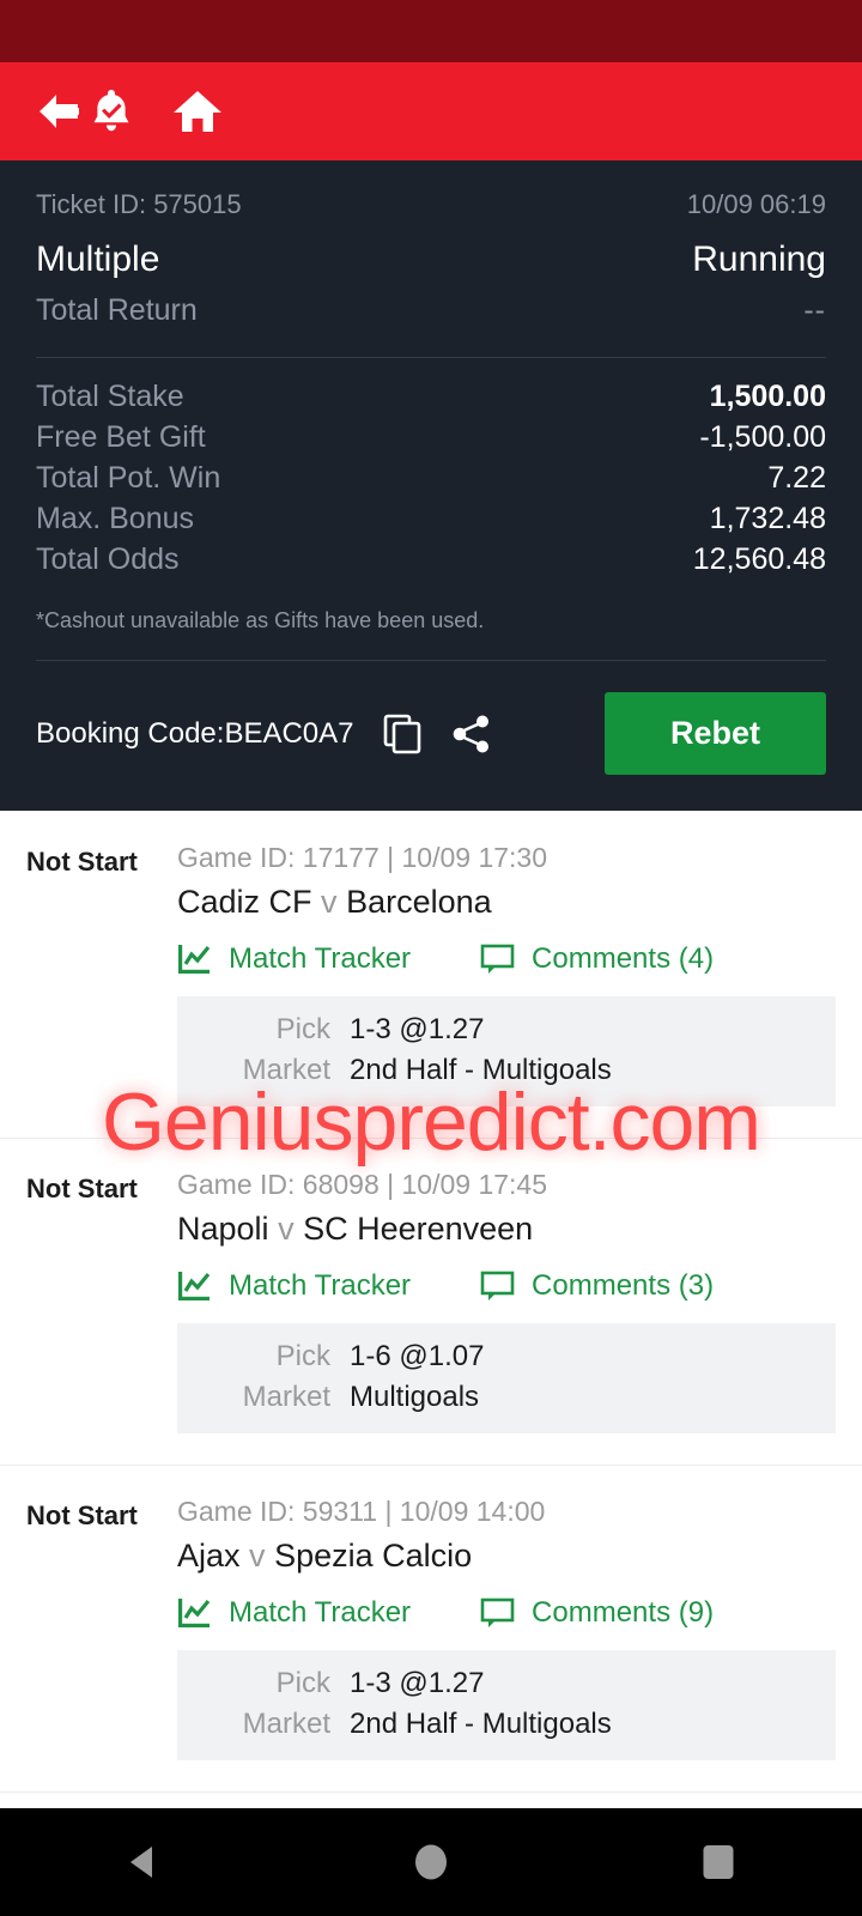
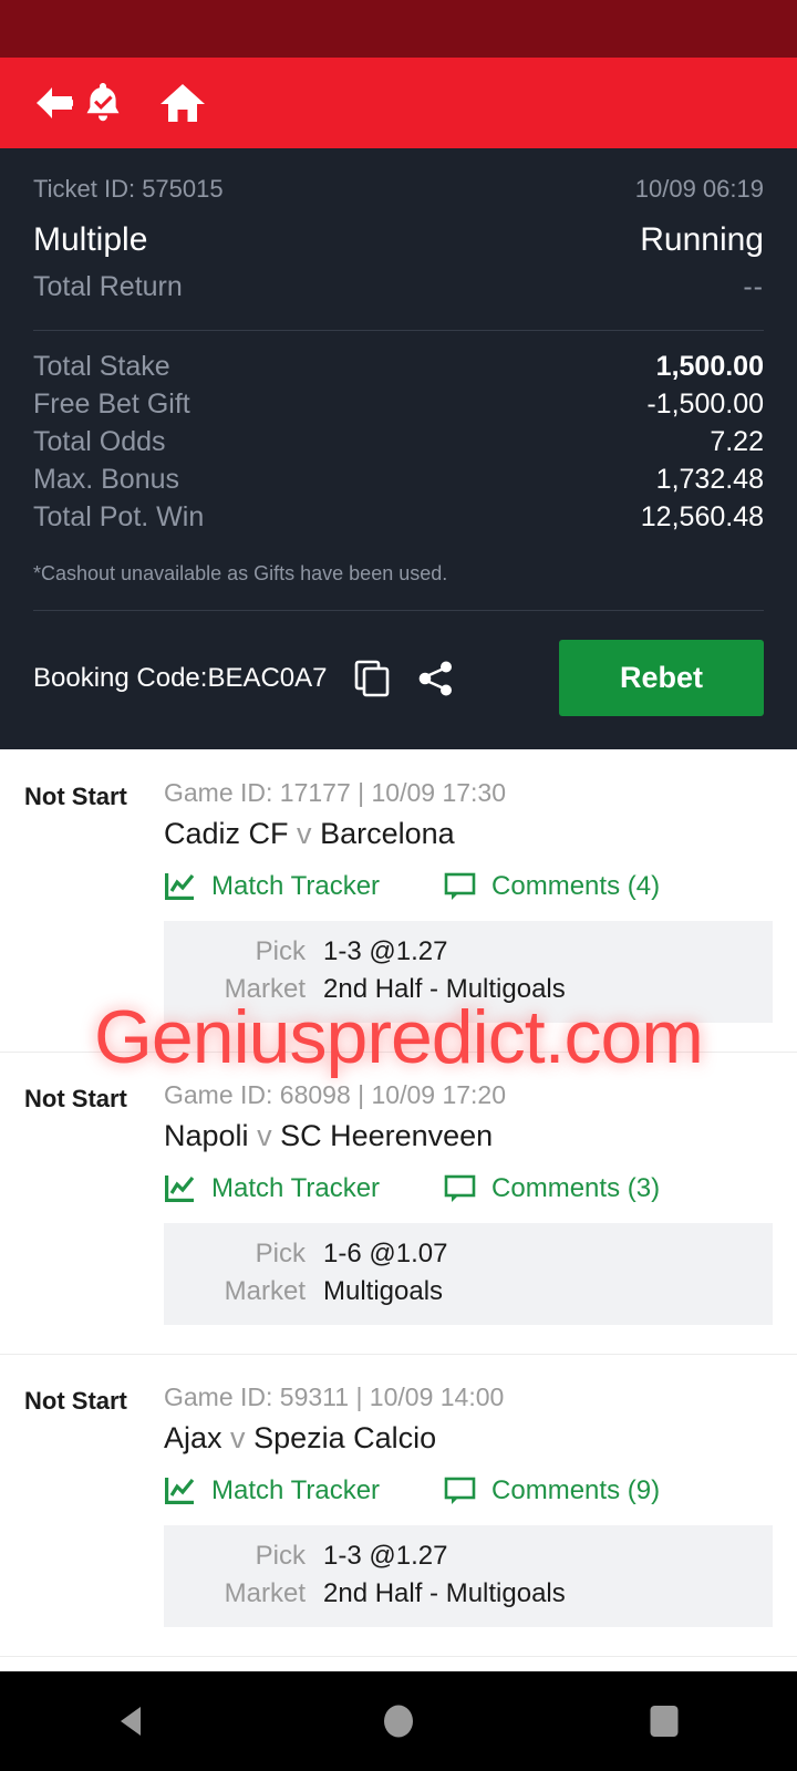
  Ticket ID: 575015
  10/09 06:19
  Multiple
  Running
  Total Return
  --
  Total Stake
  1,500.00
  Free Bet Gift
  -1,500.00
- Total Pot. Win
+ Total Odds
  7.22
  Max. Bonus
  1,732.48
- Total Odds
+ Total Pot. Win
  12,560.48
  *Cashout unavailable as Gifts have been used.
  Booking Code:BEAC0A7
  Rebet
  Not Start
  Game ID: 17177 | 10/09 17:30
  Cadiz CF v Barcelona
  Match Tracker
  Comments (4)
  Pick
  1-3 @1.27
  Market
  2nd Half - Multigoals
  Not Start
- Game ID: 68098 | 10/09 17:45
+ Game ID: 68098 | 10/09 17:20
  Napoli v SC Heerenveen
  Match Tracker
  Comments (3)
  Pick
  1-6 @1.07
  Market
  Multigoals
  Not Start
  Game ID: 59311 | 10/09 14:00
  Ajax v Spezia Calcio
  Match Tracker
  Comments (9)
  Pick
  1-3 @1.27
  Market
  2nd Half - Multigoals
  Geniuspredict.com
